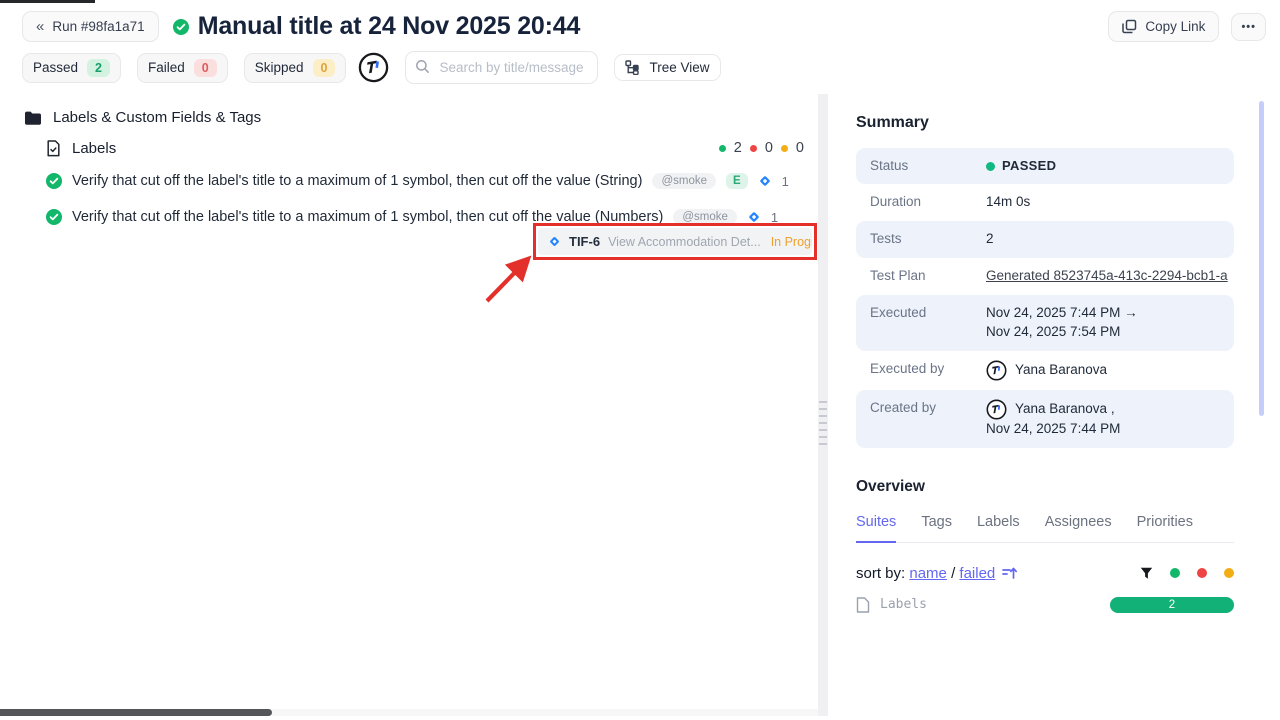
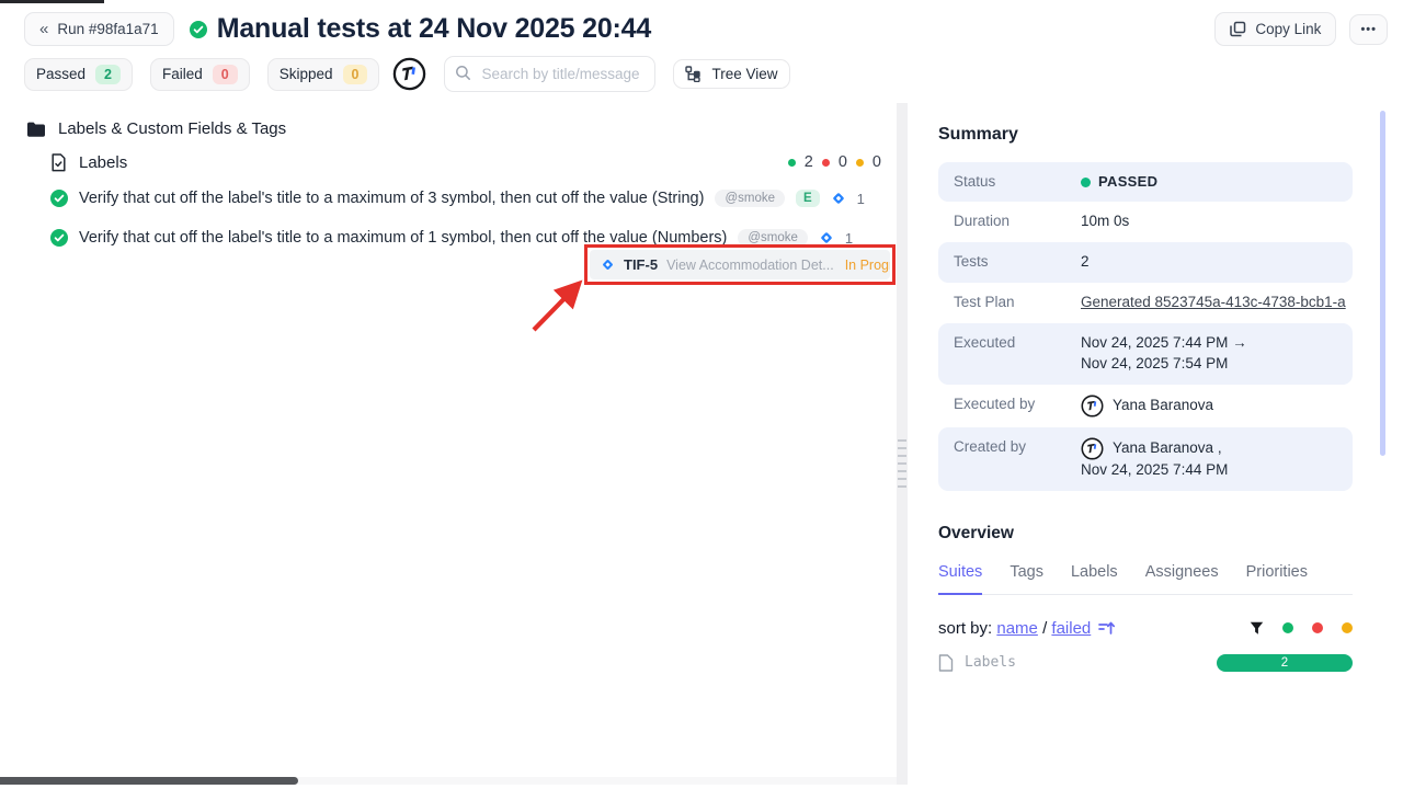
  «
  Run #98fa1a71
- Manual title at 24 Nov 2025 20:44
+ Manual tests at 24 Nov 2025 20:44
  Copy Link
  •••
  Passed
  2
  Failed
  0
  Skipped
  0
  Search by title/message
  Tree View
  Labels & Custom Fields & Tags
  Labels
  2
  0
  0
- Verify that cut off the label's title to a maximum of 1 symbol, then cut off the value (String)
+ Verify that cut off the label's title to a maximum of 3 symbol, then cut off the value (String)
  @smoke
  E
  1
  Verify that cut off the label's title to a maximum of 1 symbol, then cut off the value (Numbers)
  @smoke
  1
- TIF-6
+ TIF-5
  View Accommodation Det...
  Summary
  Status
  PASSED
  Duration
- 14m 0s
+ 10m 0s
  Tests
  2
  Test Plan
- Generated 8523745a-413c-2294-bcb1-a
+ Generated 8523745a-413c-4738-bcb1-a
  Executed
  Nov 24, 2025 7:44 PM →
  Nov 24, 2025 7:54 PM
  Executed by
  Yana Baranova
  Created by
  Yana Baranova ,
  Nov 24, 2025 7:44 PM
  Overview
  Suites
  Tags
  Labels
  Assignees
  Priorities
  sort by: name / failed
  Labels
  2
